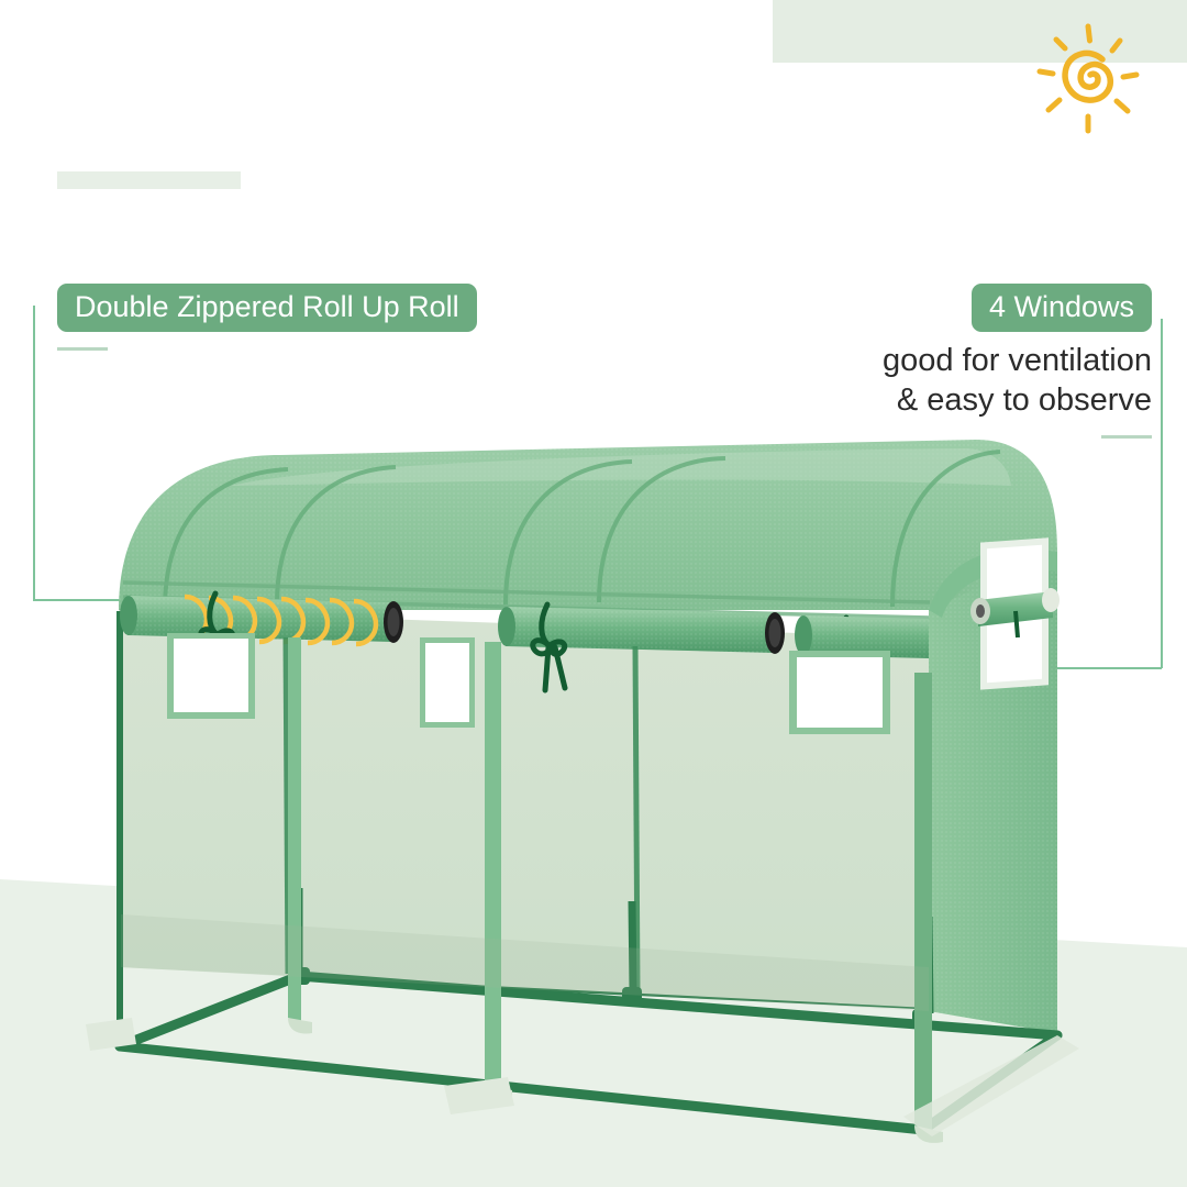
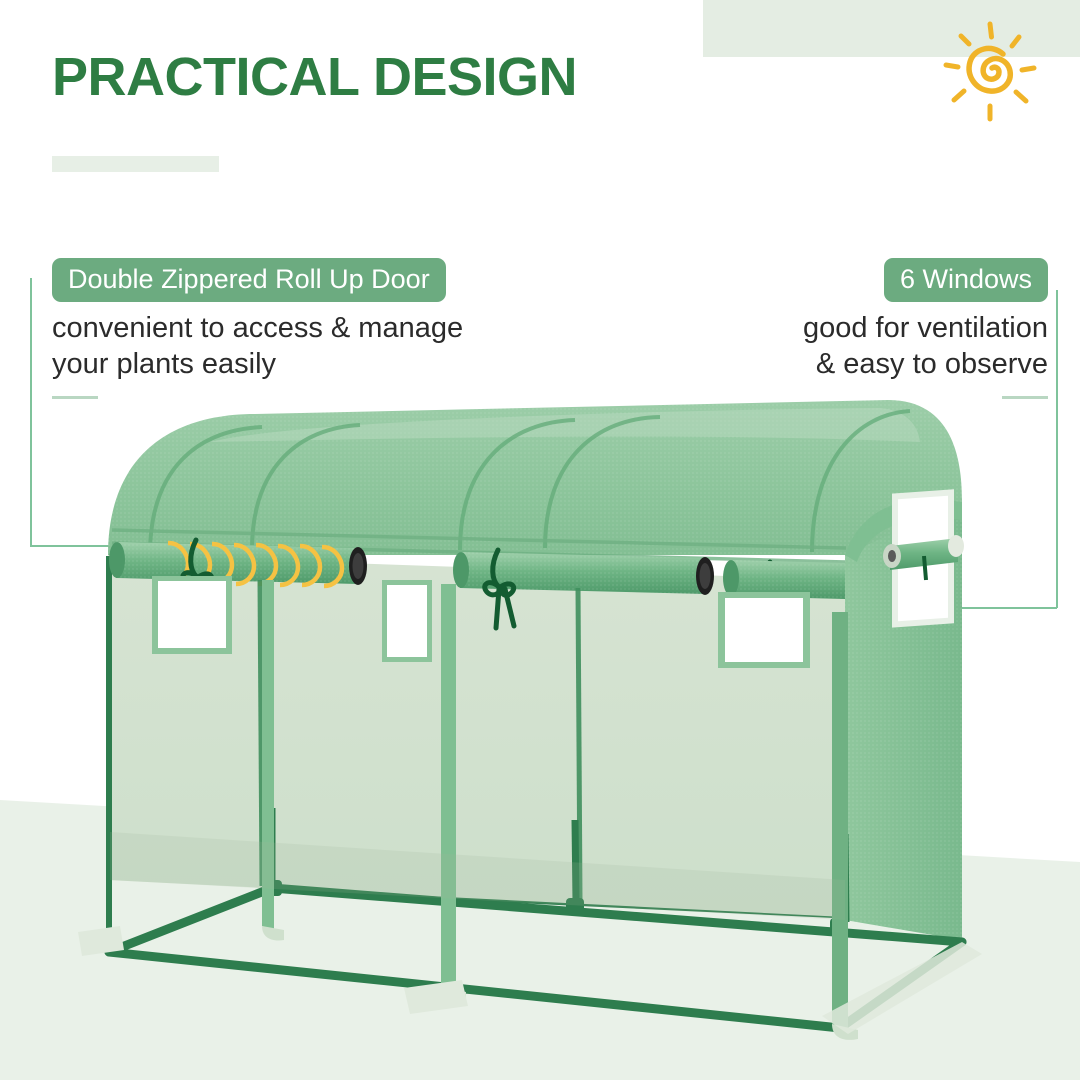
+ PRACTICAL DESIGN
- Double Zippered Roll Up Roll
+ Double Zippered Roll Up Door
+ convenient to access & manage
+ your plants easily
- 4 Windows
+ 6 Windows
  good for ventilation
  & easy to observe
